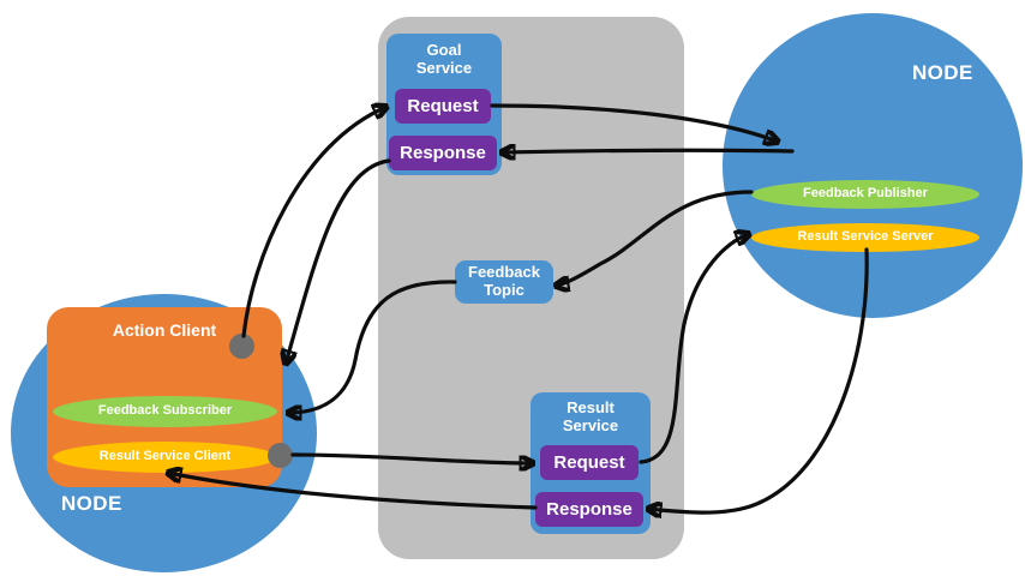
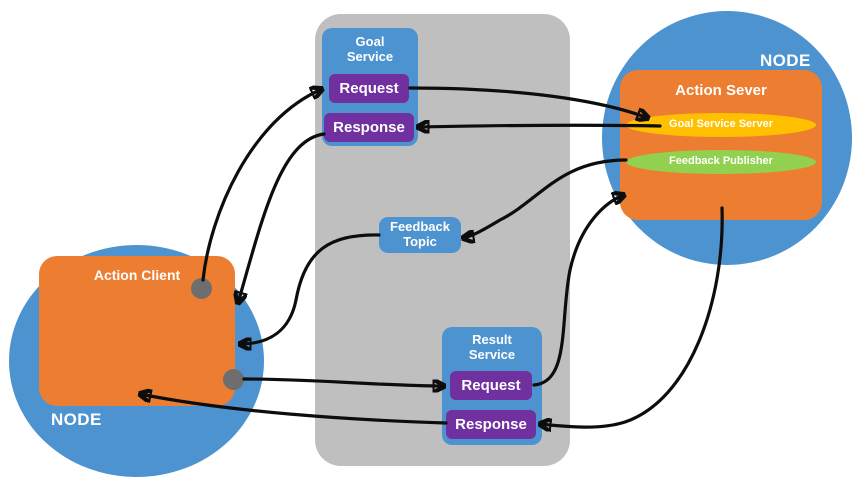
  Action Client
- Feedback Subscriber
- Result Service Client
  NODE
+ Action Sever
+ Goal Service Server
  Feedback Publisher
- Result Service Server
  NODE
  Goal
  Service
  Request
  Response
  Feedback
  Topic
  Result
  Service
  Request
  Response
